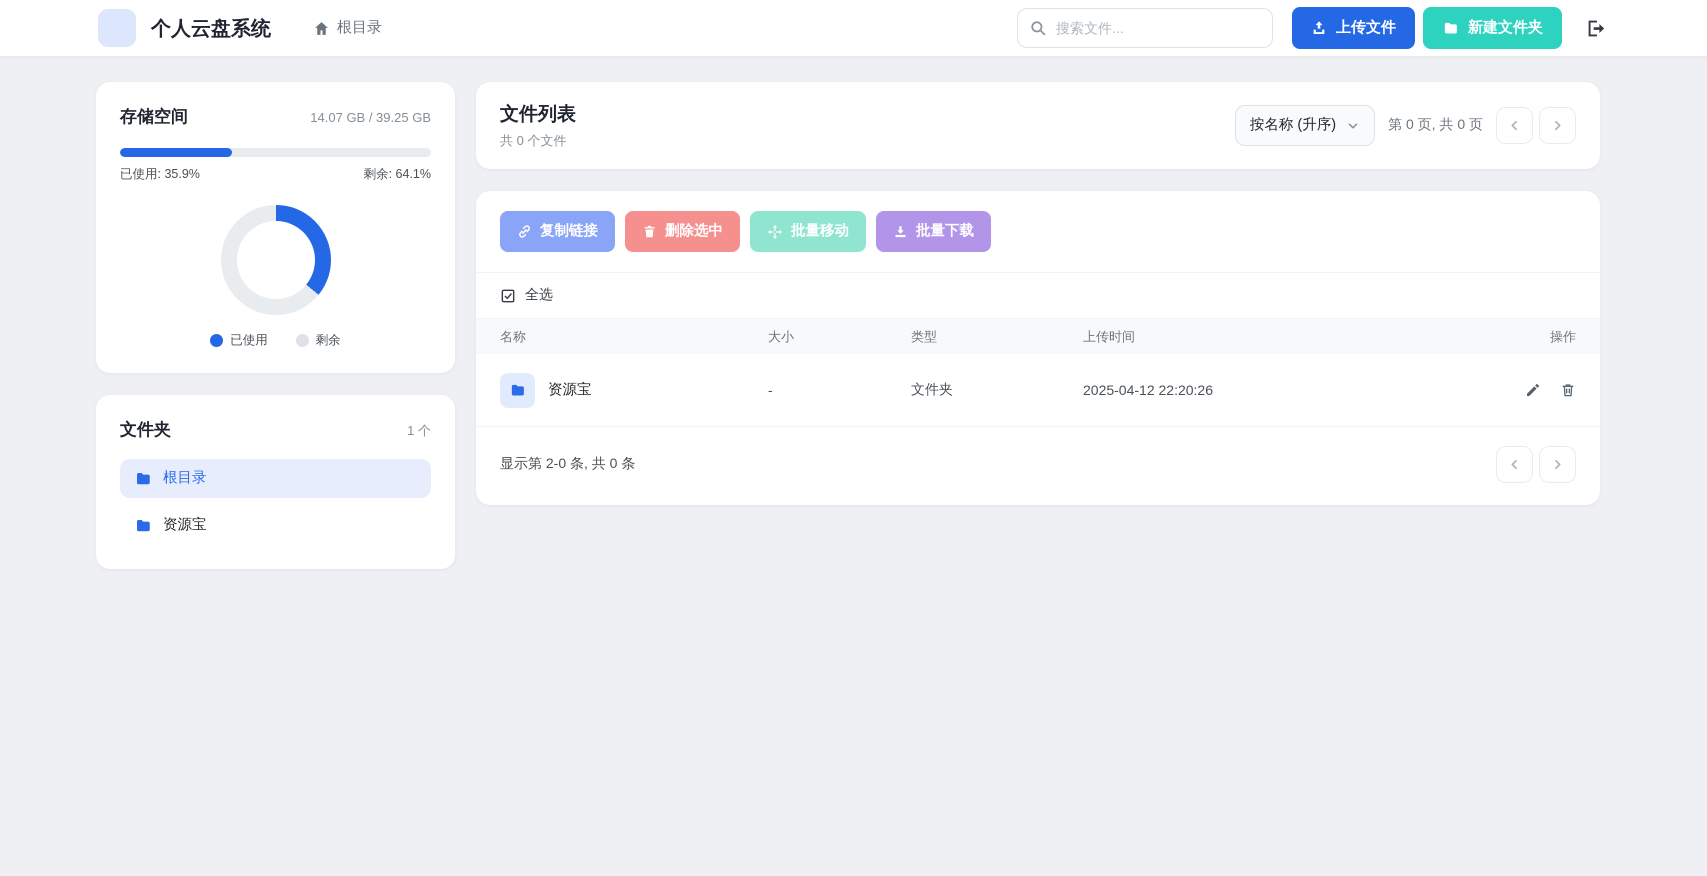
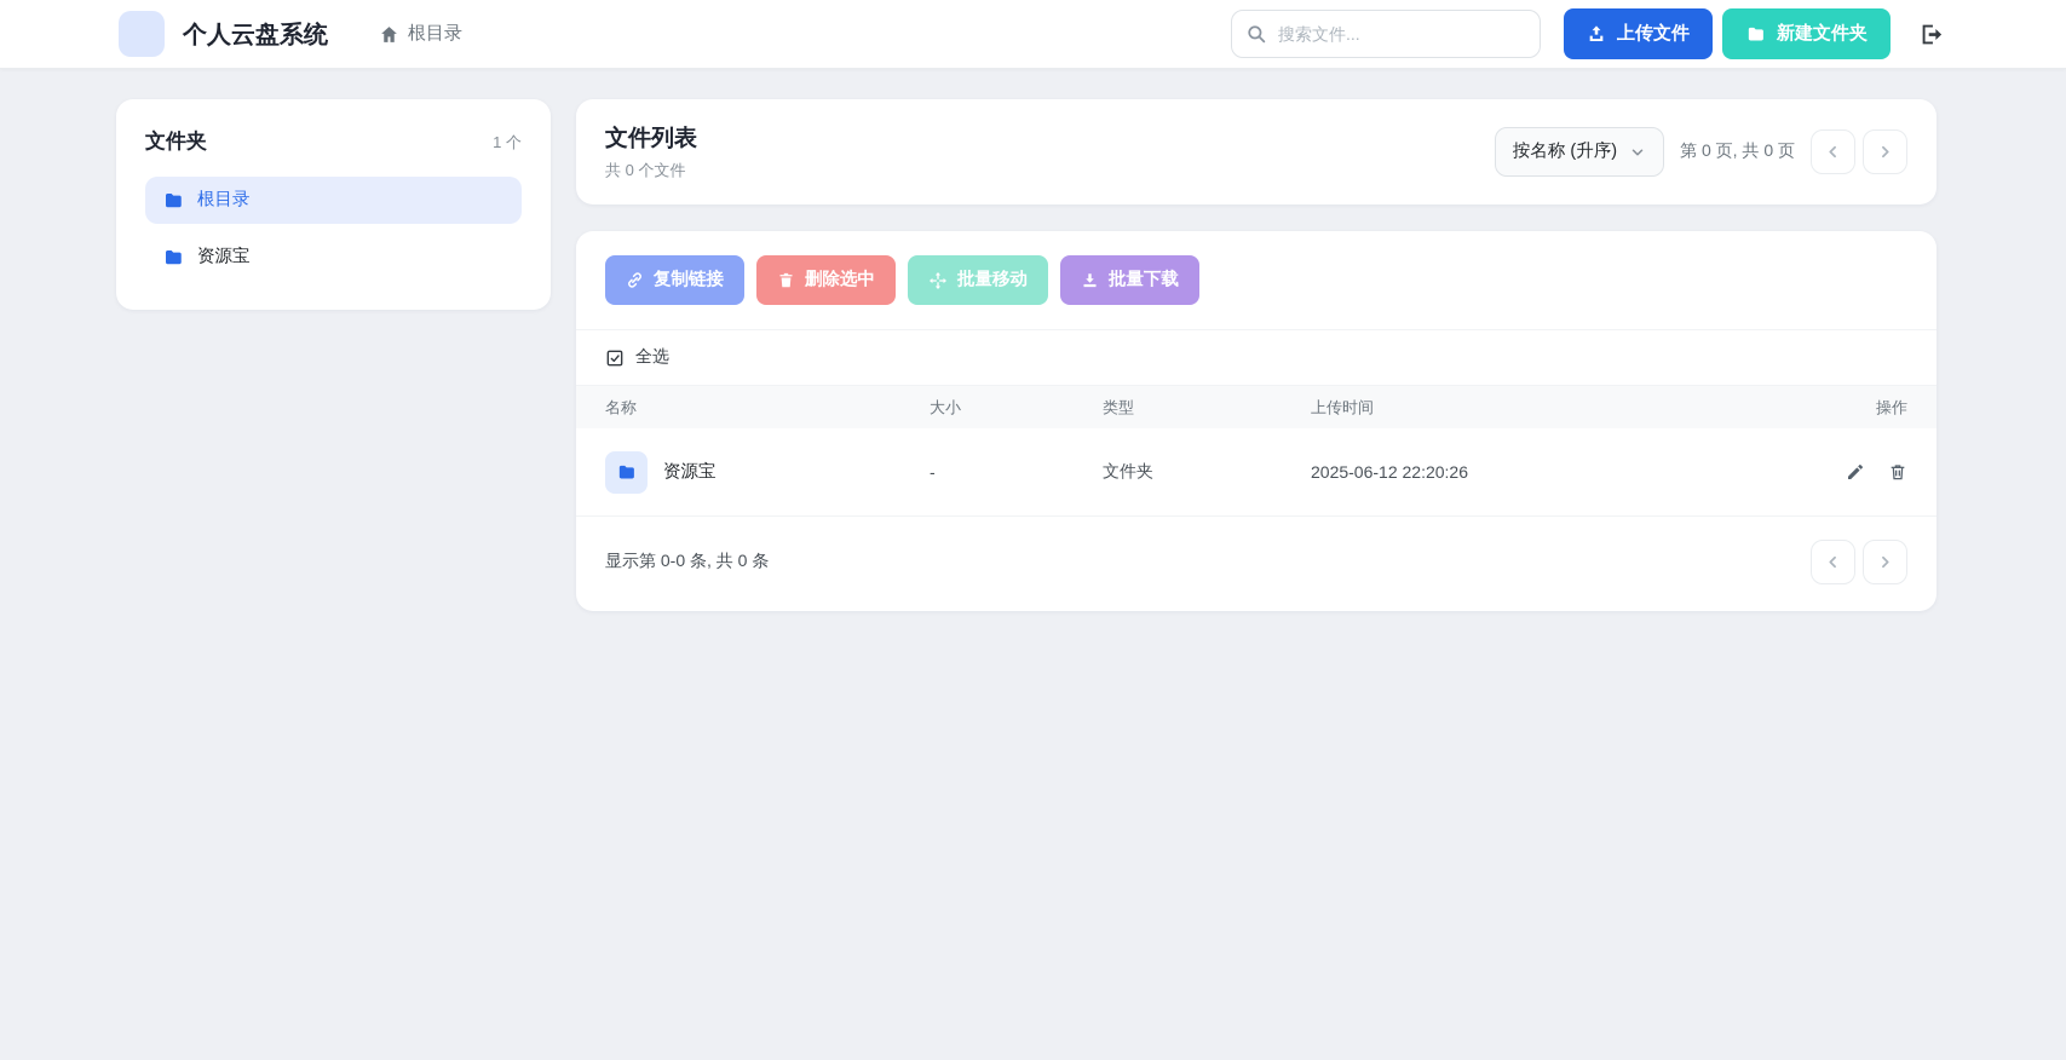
  个人云盘系统
  根目录
  搜索文件...
  上传文件
  新建文件夹
- 存储空间
- 14.07 GB / 39.25 GB
- 已使用: 35.9%
- 剩余: 64.1%
- 已使用
- 剩余
  文件夹
  1 个
  根目录
  资源宝
  文件列表
  共 0 个文件
  按名称 (升序)
  第 0 页, 共 0 页
  复制链接
  删除选中
  批量移动
  批量下载
  全选
  名称
  大小
  类型
  上传时间
  操作
  资源宝
  -
  文件夹
- 2025-04-12 22:20:26
+ 2025-06-12 22:20:26
- 显示第 2-0 条, 共 0 条
+ 显示第 0-0 条, 共 0 条
